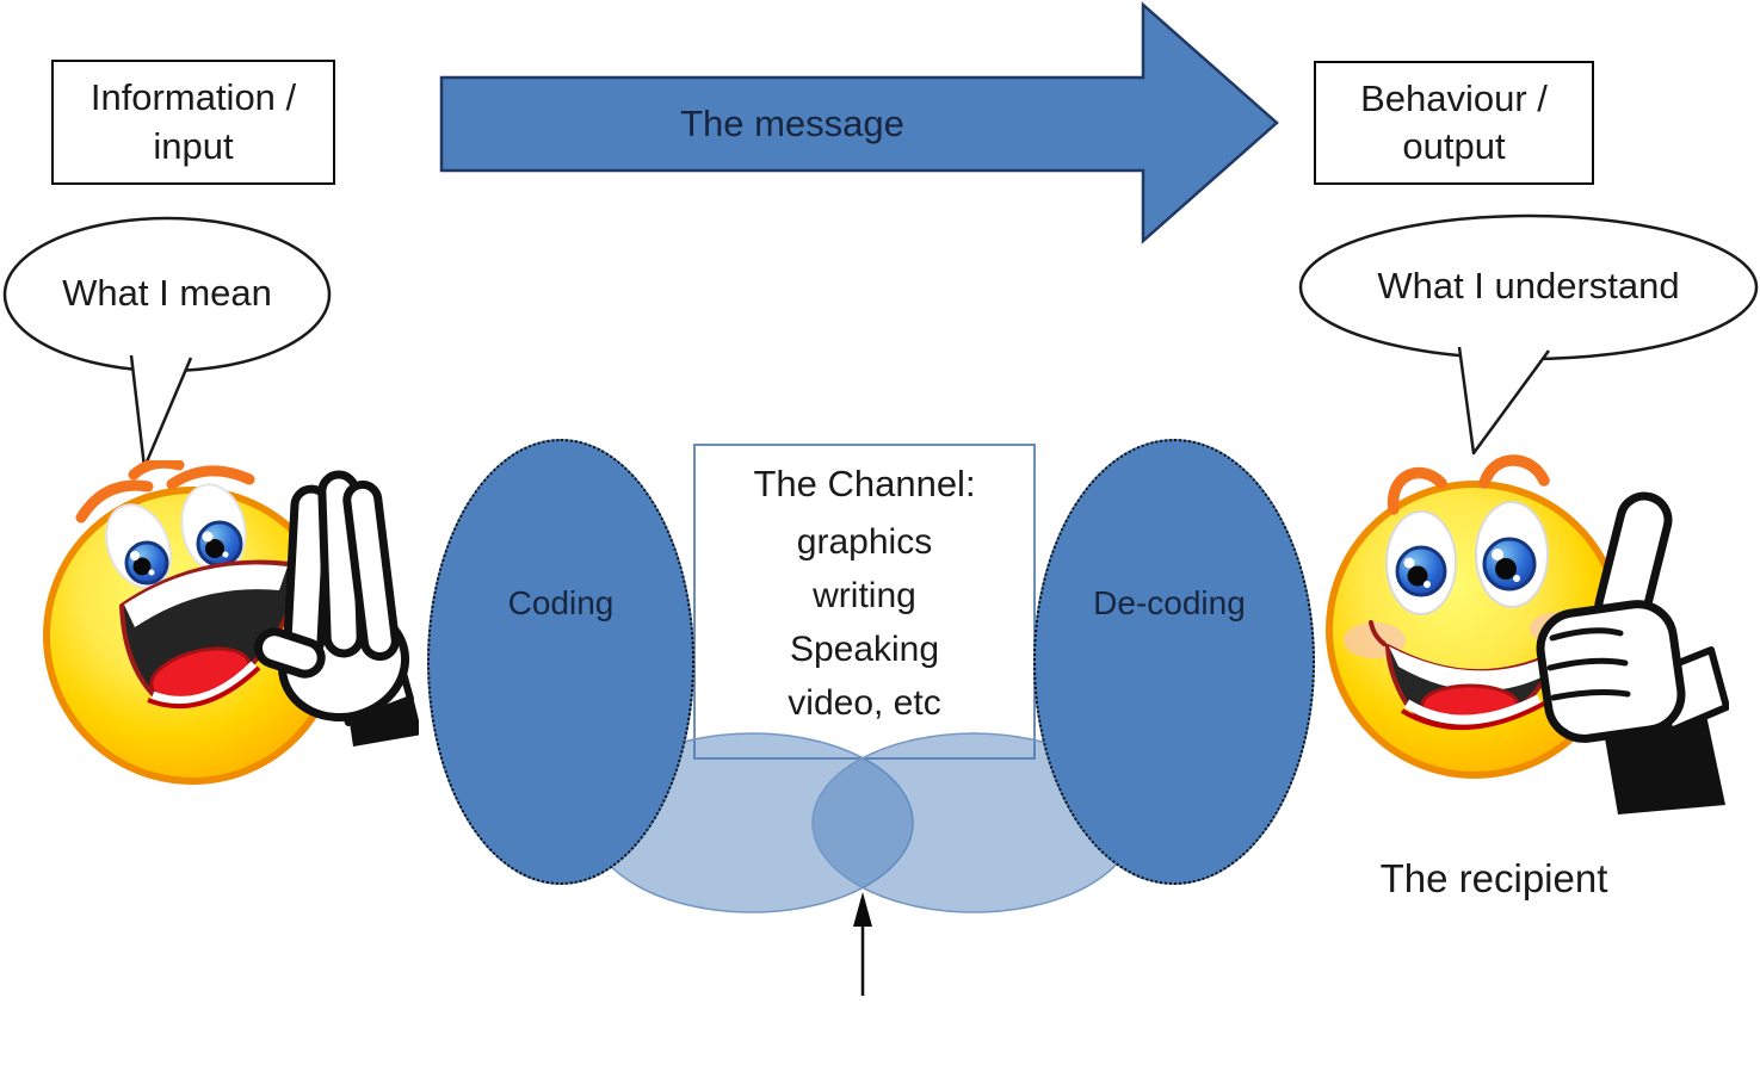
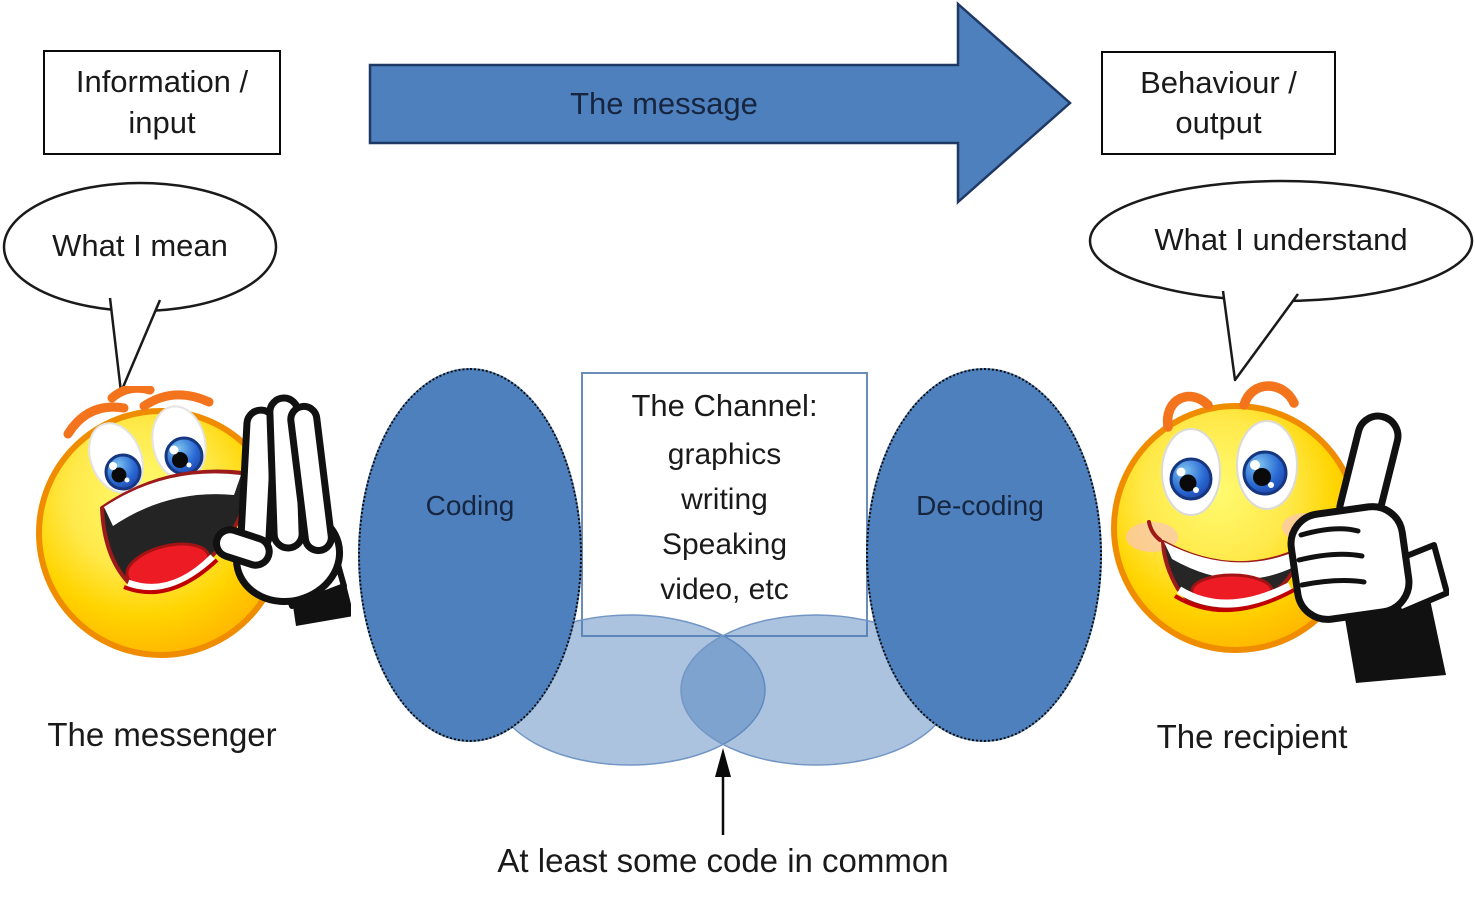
  Information /
  input
  The message
  Behaviour /
  output
  What I mean
  What I understand
  The Channel:
  graphics
  writing
  Speaking
  video, etc
  Coding
  De-coding
+ At least some code in common
+ The messenger
  The recipient
